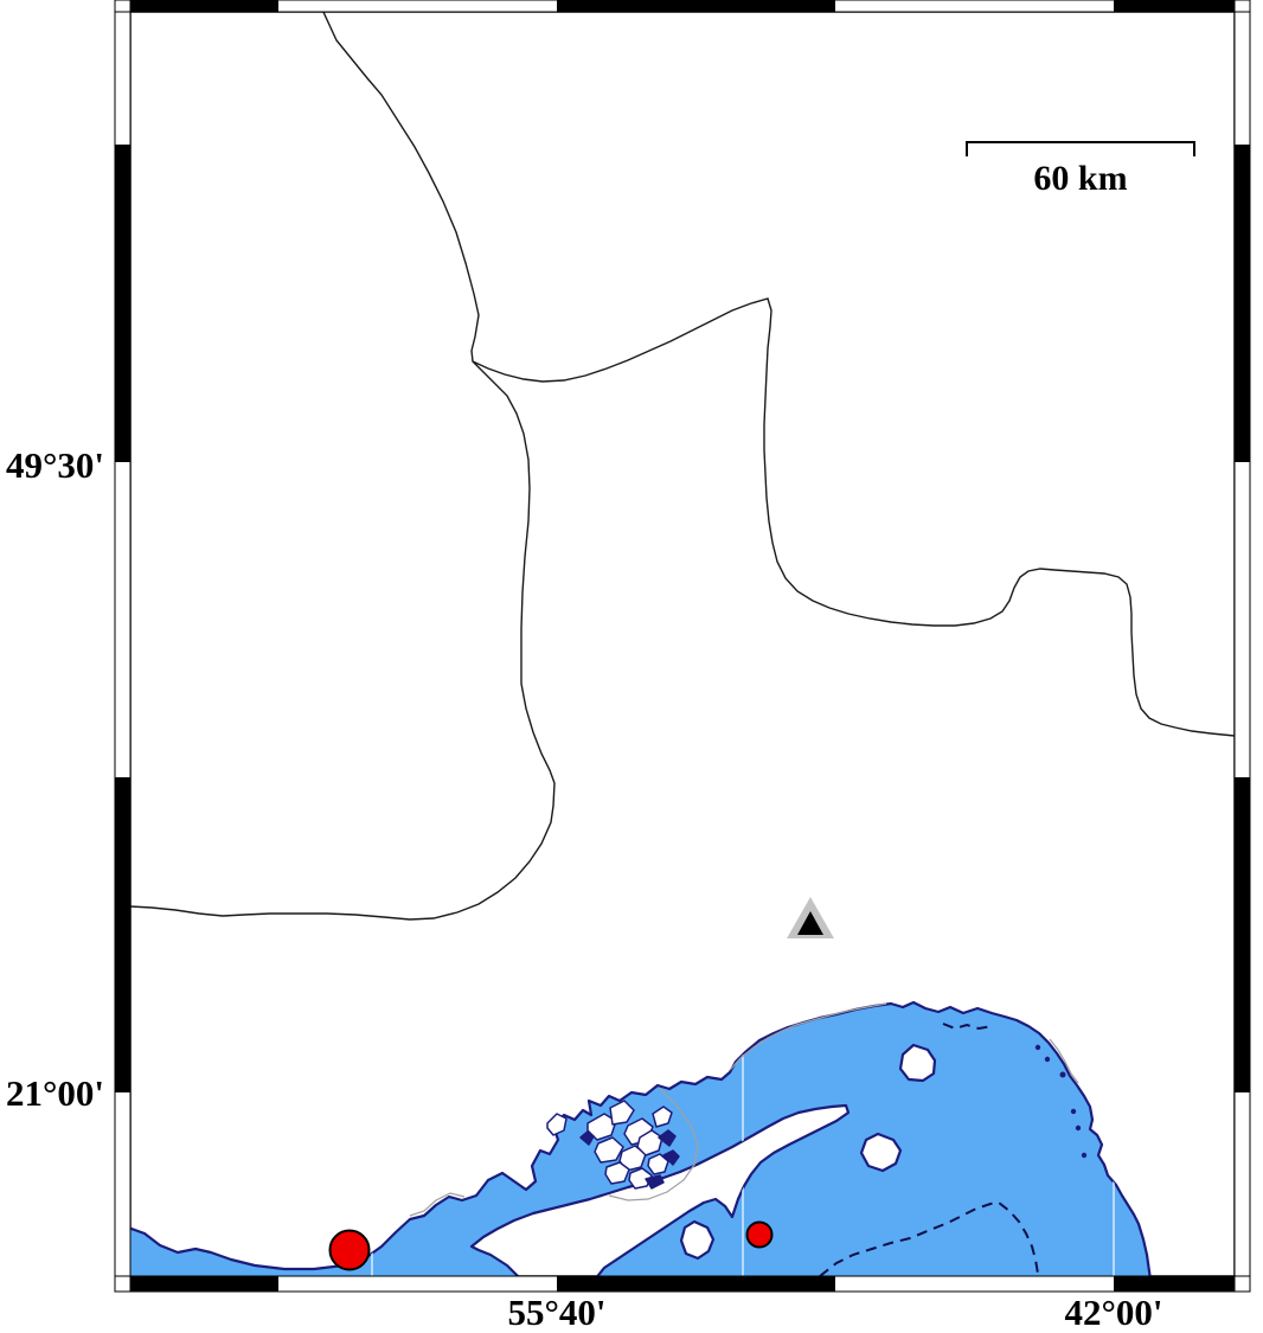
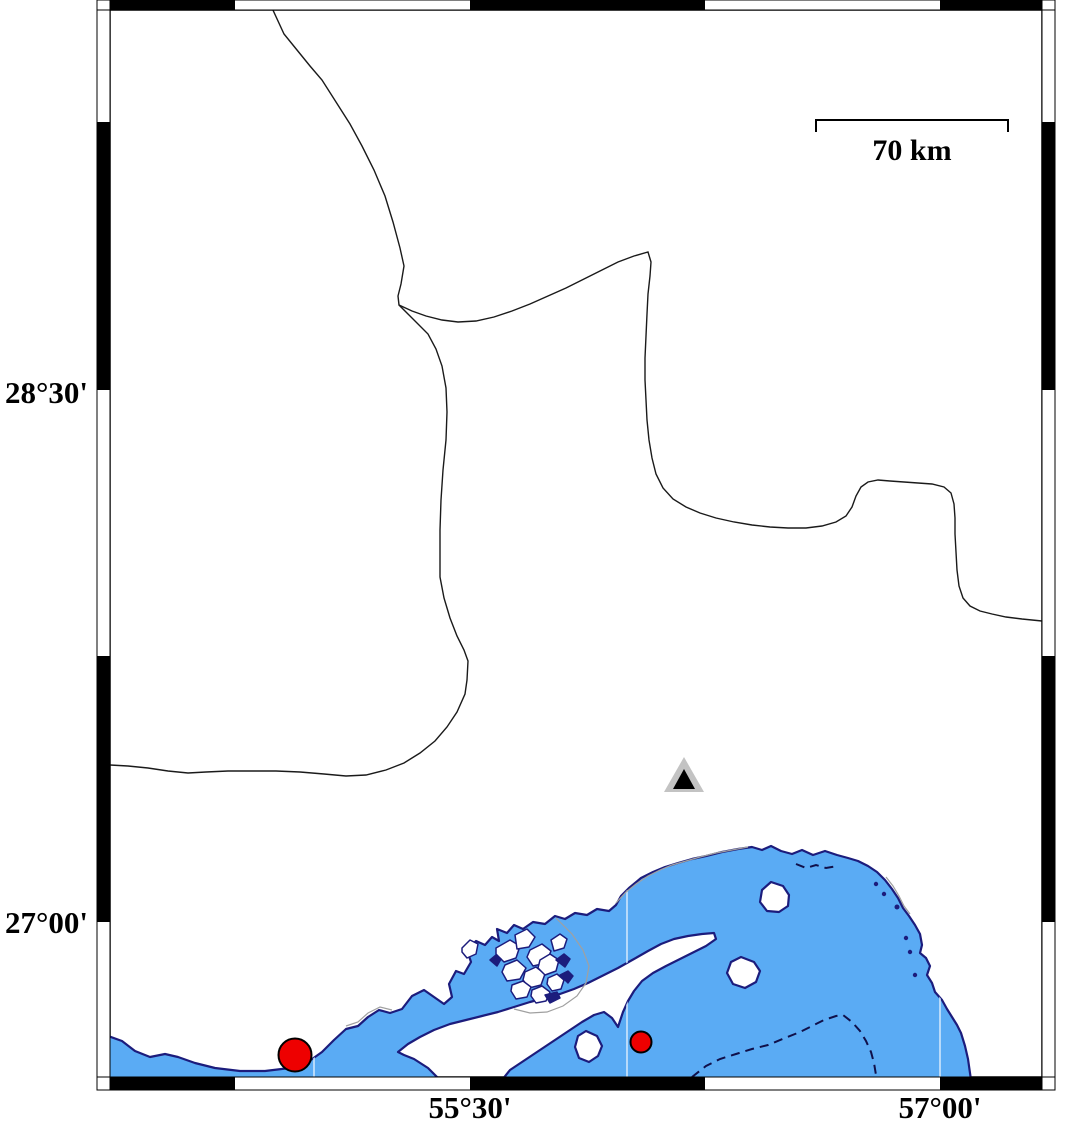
- 60 km
+ 70 km
- 49°30'
+ 28°30'
- 21°00'
+ 27°00'
- 55°40'
+ 55°30'
- 42°00'
+ 57°00'
